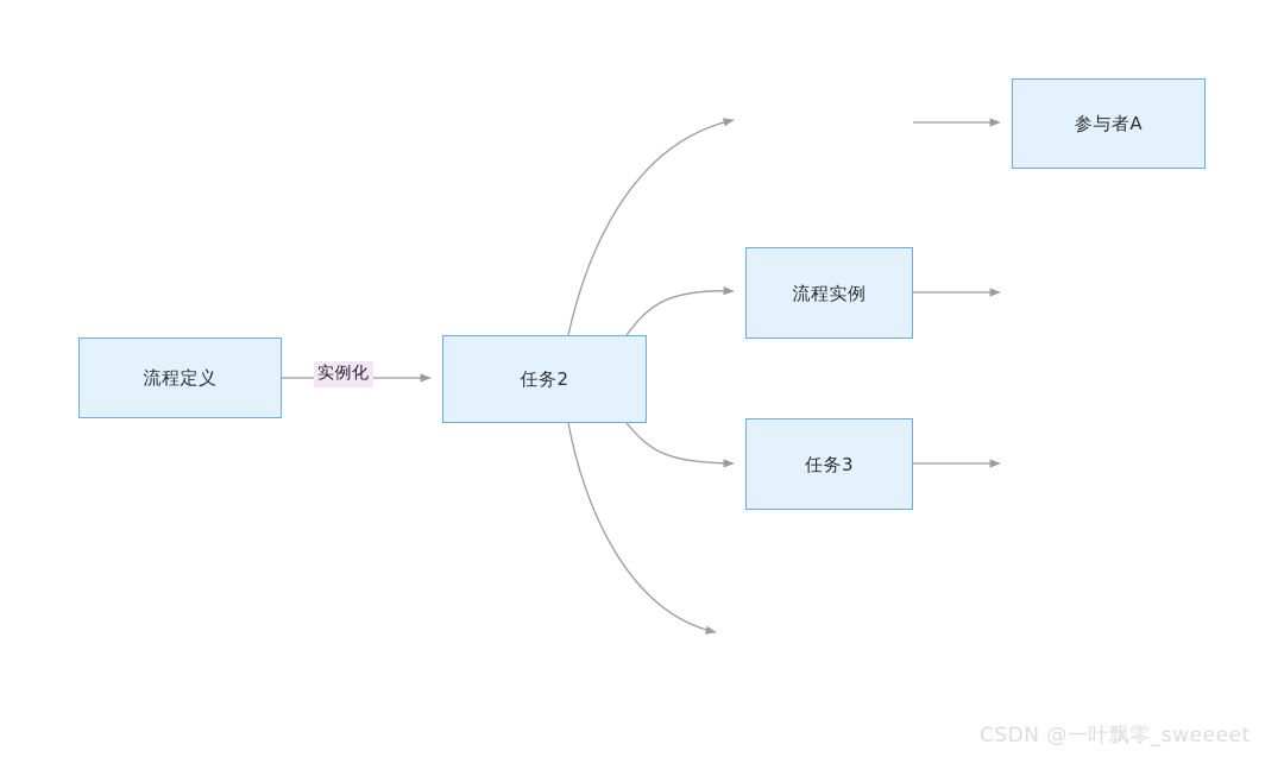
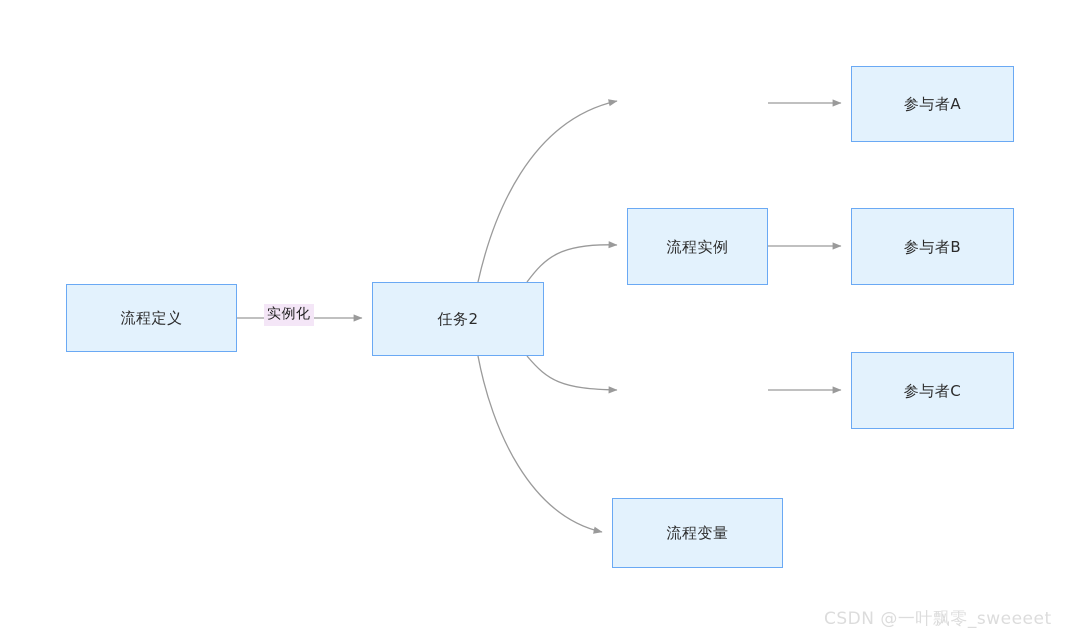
  流程定义
  实例化
  任务2
  流程实例
- 任务3
  参与者A
+ 参与者B
+ 参与者C
+ 流程变量
  CSDN @一叶飘零_sweeeet
